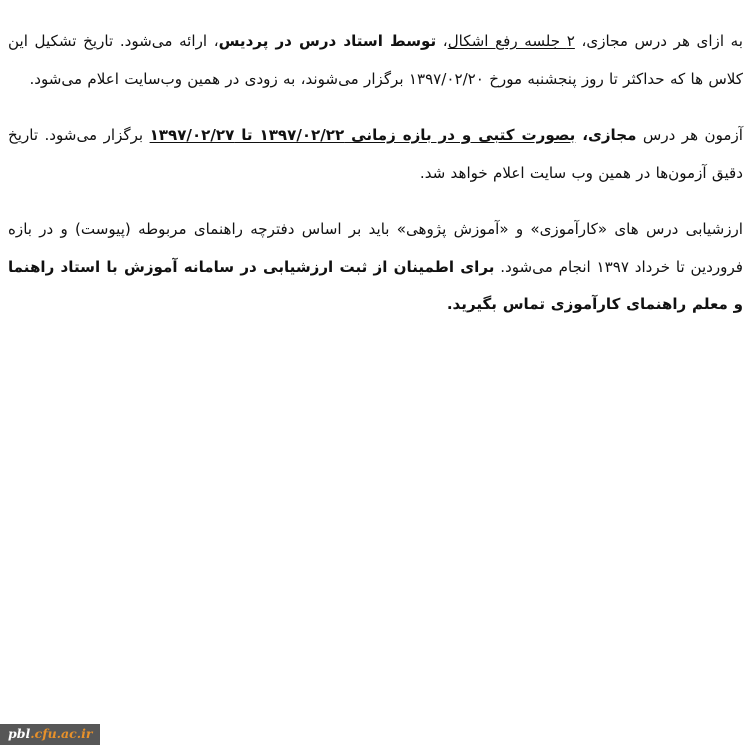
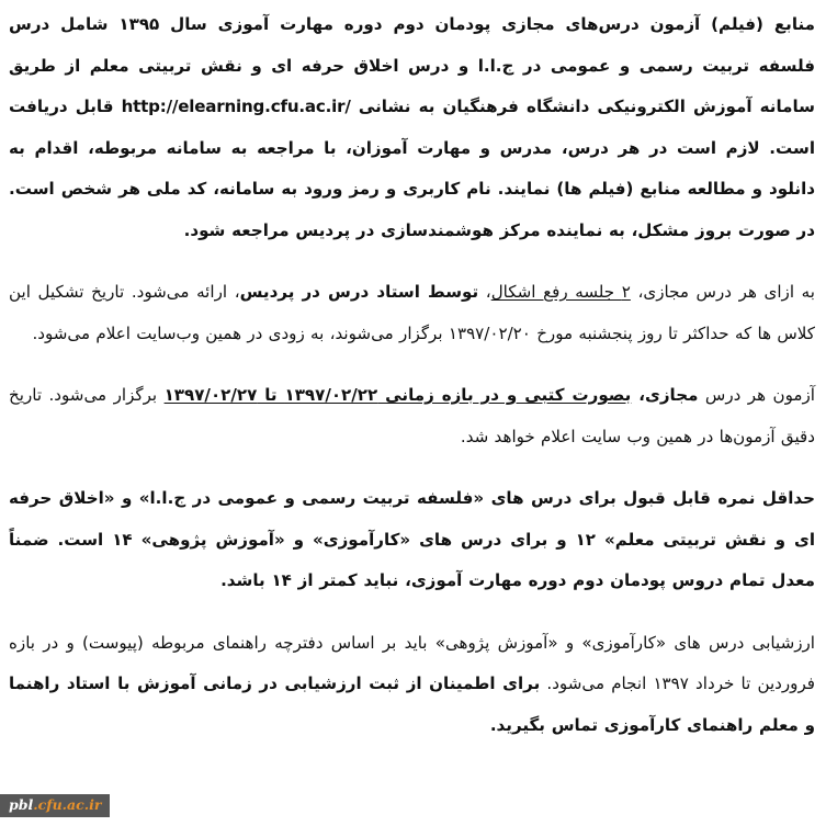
+ منابع (فیلم) آزمون درس‌های مجازی پودمان دوم دوره مهارت آموزی سال ۱۳۹۵ شامل درس فلسفه تربیت رسمی و عمومی در ج.ا.ا و درس اخلاق حرفه ای و نقش تربیتی معلم از طریق سامانه آموزش الکترونیکی دانشگاه فرهنگیان به نشانی http://elearning.cfu.ac.ir/ قابل دریافت است. لازم است در هر درس، مدرس و مهارت آموزان، با مراجعه به سامانه مربوطه، اقدام به دانلود و مطالعه منابع (فیلم ها) نمایند. نام کاربری و رمز ورود به سامانه، کد ملی هر شخص است. در صورت بروز مشکل، به نماینده مرکز هوشمندسازی در پردیس مراجعه شود.
  به ازای هر درس مجازی، ۲ جلسه رفع اشکال، توسط استاد درس در پردیس، ارائه می‌شود. تاریخ تشکیل این کلاس ها که حداکثر تا روز پنجشنبه مورخ ۱۳۹۷/۰۲/۲۰ برگزار می‌شوند، به زودی در همین وب‌سایت اعلام می‌شود.
  آزمون هر درس مجازی، بصورت کتبی و در بازه زمانی ۱۳۹۷/۰۲/۲۲ تا ۱۳۹۷/۰۲/۲۷ برگزار می‌شود. تاریخ دقیق آزمون‌ها در همین وب سایت اعلام خواهد شد.
+ حداقل نمره قابل قبول برای درس های «فلسفه تربیت رسمی و عمومی در ج.ا.ا» و «اخلاق حرفه ای و نقش تربیتی معلم» ۱۲ و برای درس های «کارآموزی» و «آموزش پژوهی» ۱۴ است. ضمناً معدل تمام دروس پودمان دوم دوره مهارت آموزی، نباید کمتر از ۱۴ باشد.
- ارزشیابی درس های «کارآموزی» و «آموزش پژوهی» باید بر اساس دفترچه راهنمای مربوطه (پیوست) و در بازه فروردین تا خرداد ۱۳۹۷ انجام می‌شود. برای اطمینان از ثبت ارزشیابی در سامانه آموزش با استاد راهنما و معلم راهنمای کارآموزی تماس بگیرید.
+ ارزشیابی درس های «کارآموزی» و «آموزش پژوهی» باید بر اساس دفترچه راهنمای مربوطه (پیوست) و در بازه فروردین تا خرداد ۱۳۹۷ انجام می‌شود. برای اطمینان از ثبت ارزشیابی در زمانی آموزش با استاد راهنما و معلم راهنمای کارآموزی تماس بگیرید.
  pbl.cfu.ac.ir
